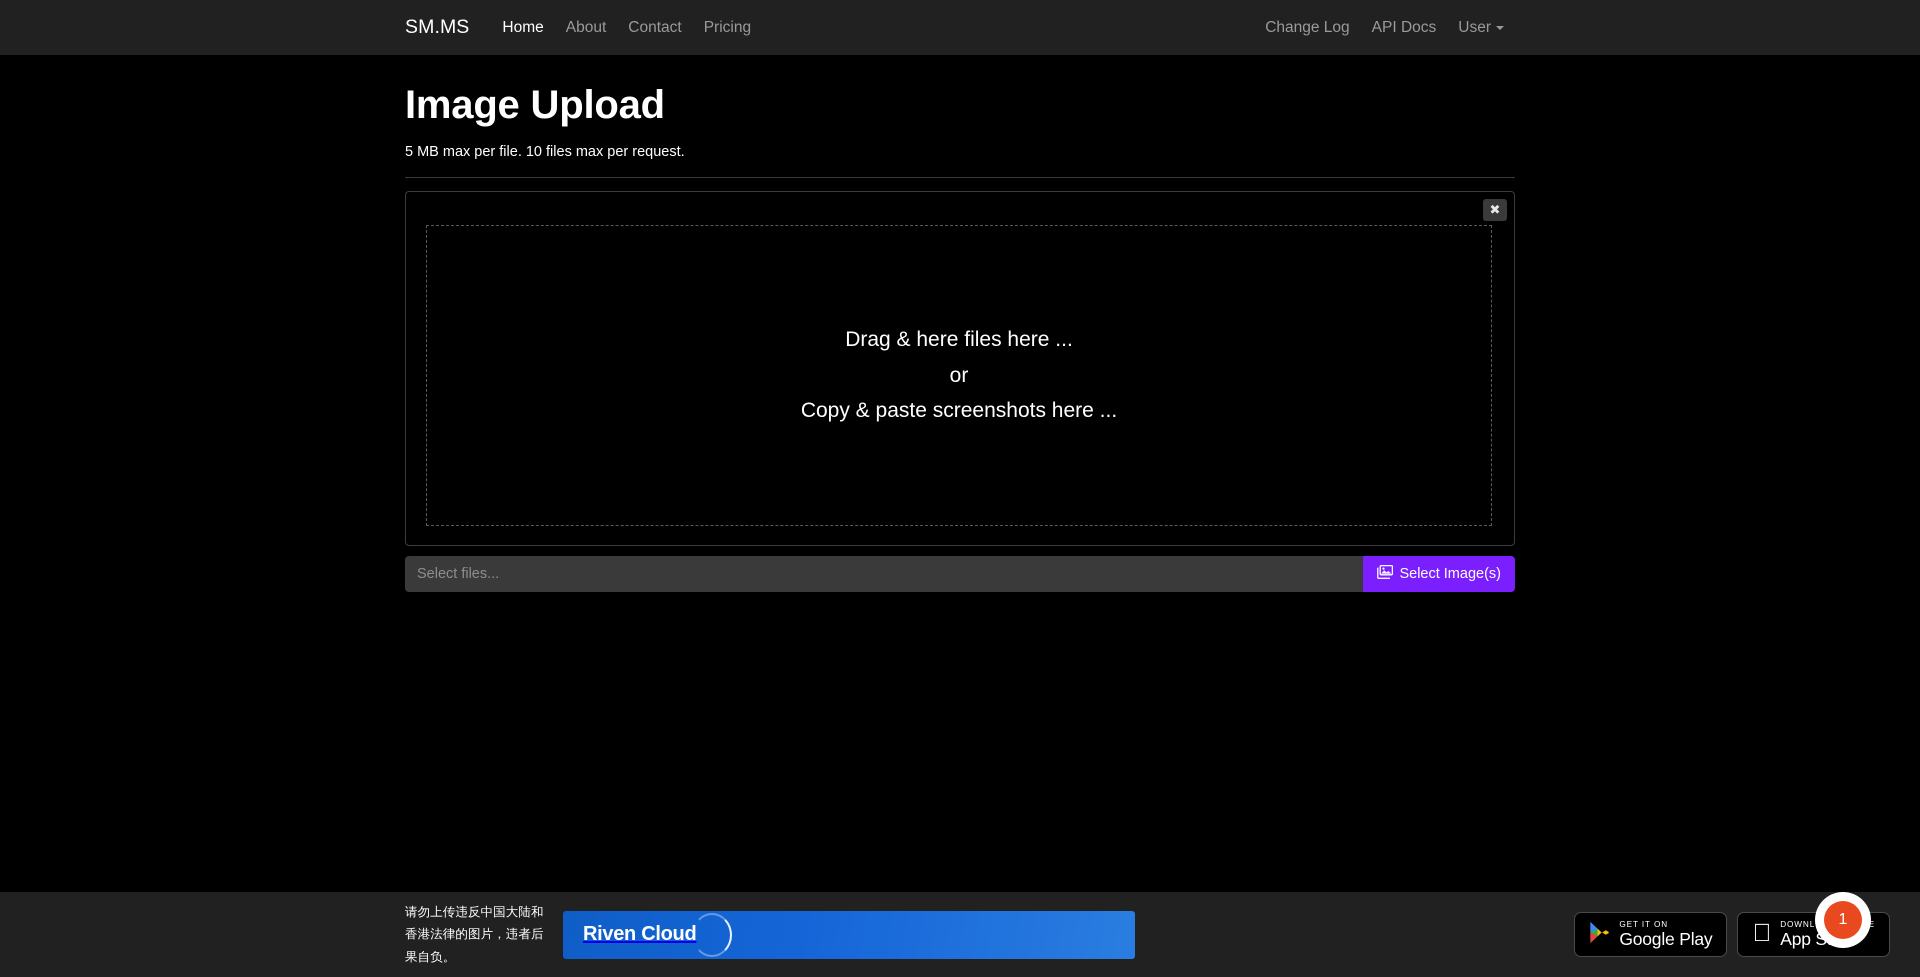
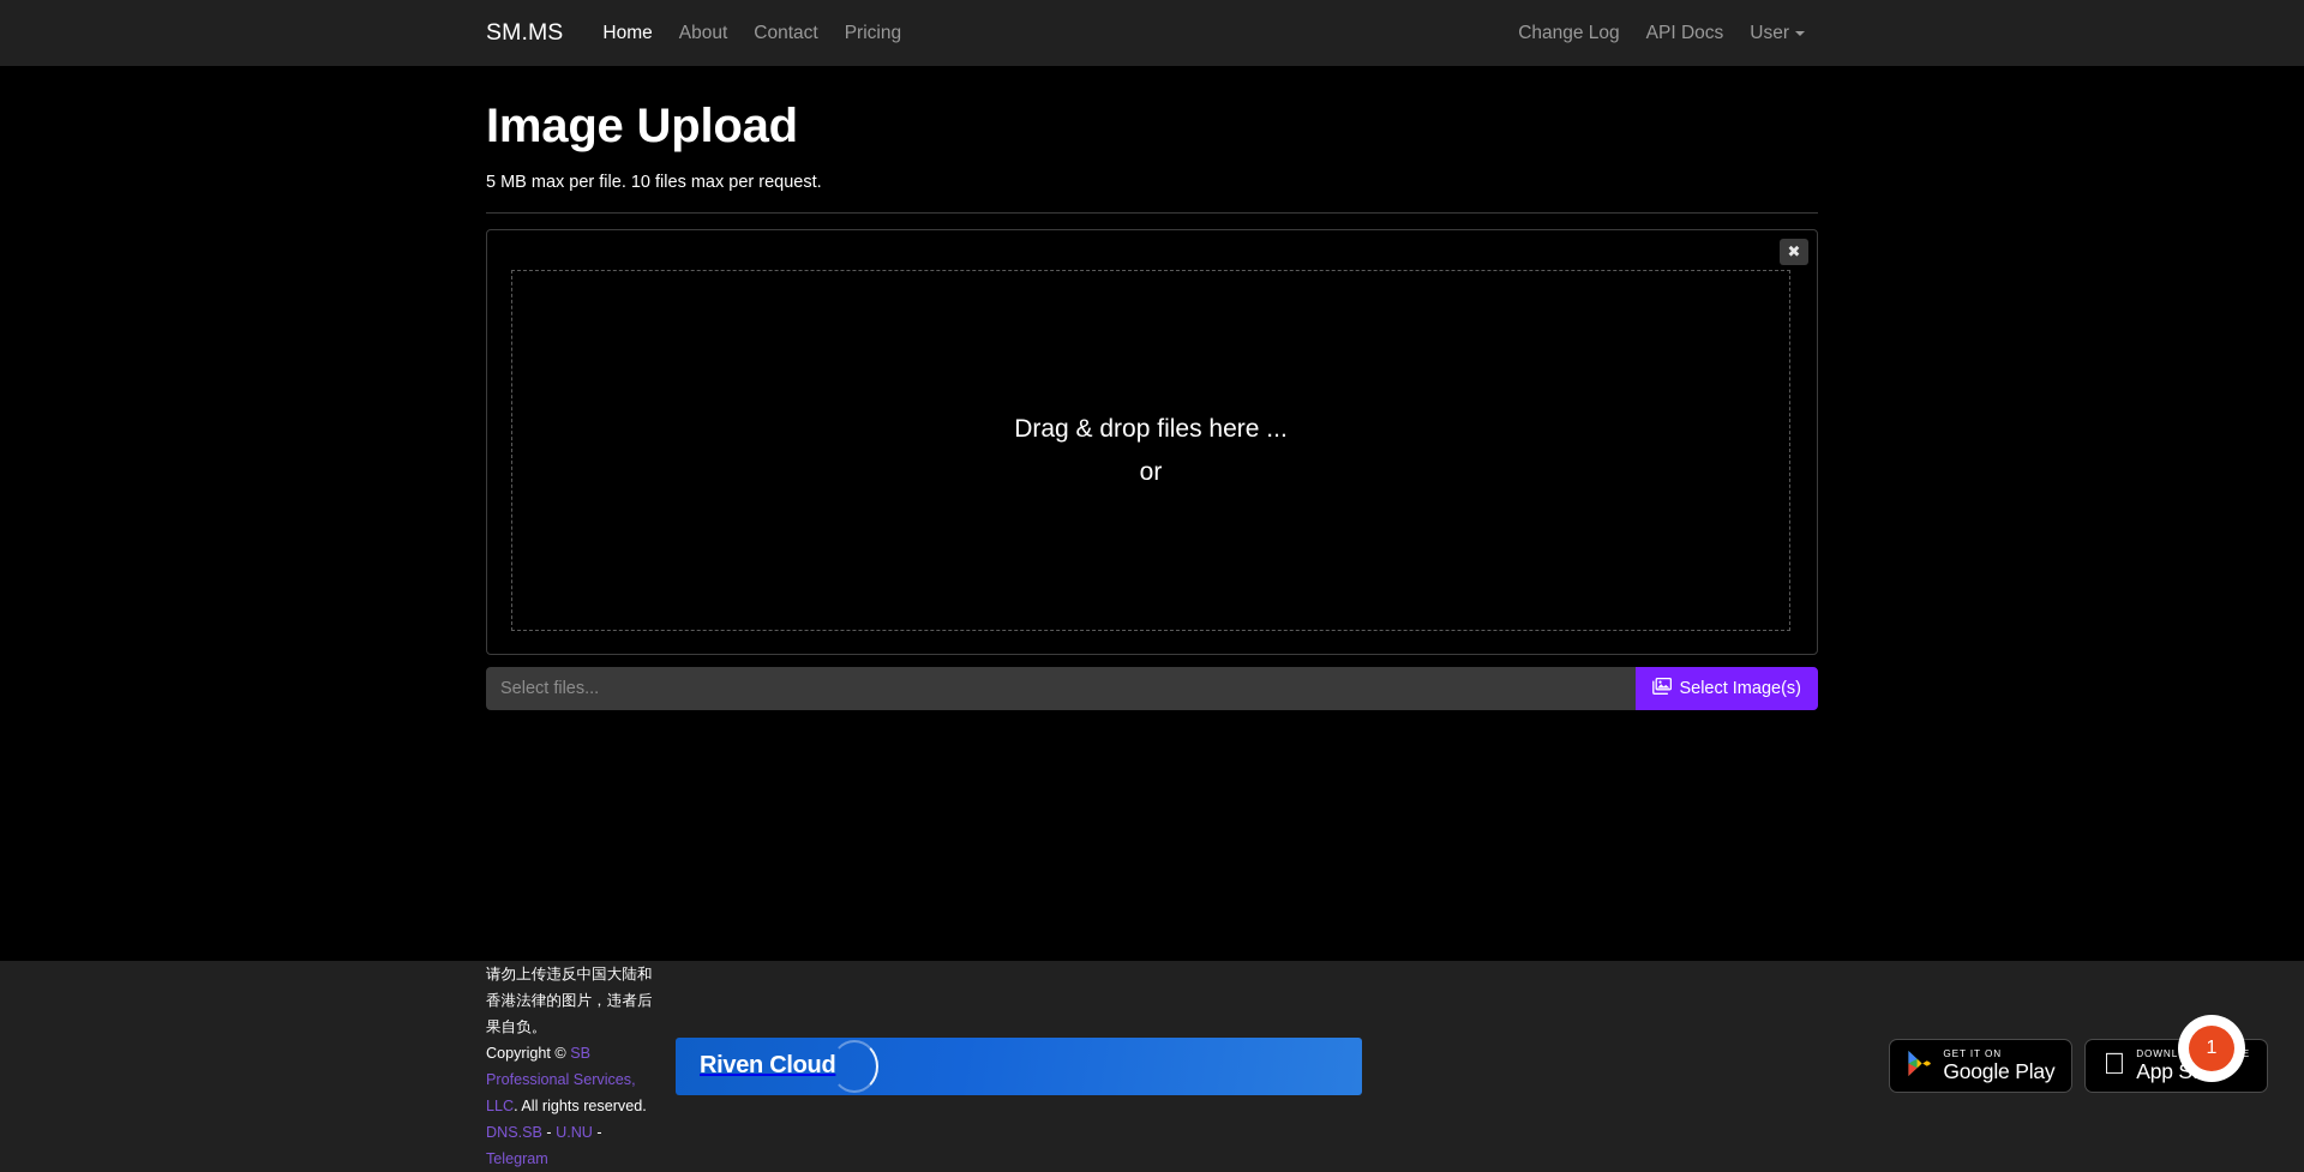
  SM.MS
  Home
  About
  Contact
  Pricing
  Change Log
  API Docs
  User
  Image Upload
  5 MB max per file. 10 files max per request.
  ✖
- Drag & here files here ...
+ Drag & drop files here ...
  or
- Copy & paste screenshots here ...
  Select files...
  Select Image(s)
  请勿上传违反中国大陆和香港法律的图片，违者后果自负。
+ Copyright © SB Professional Services, LLC. All rights reserved. DNS.SB - U.NU - Telegram
  Riven Cloud
  GET IT ON
  Google Play
  
  1
